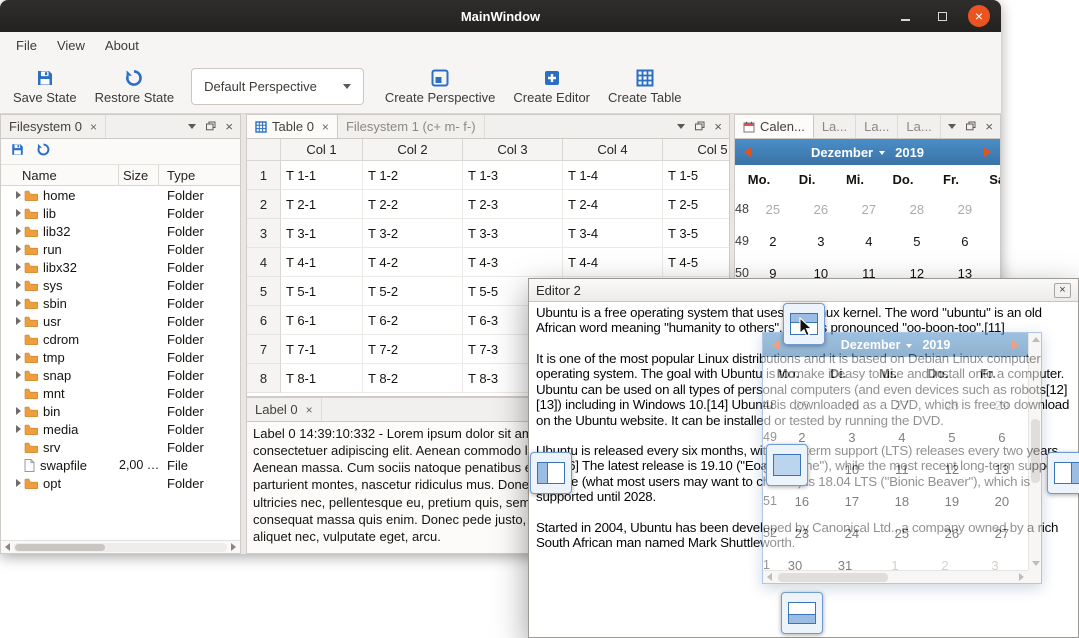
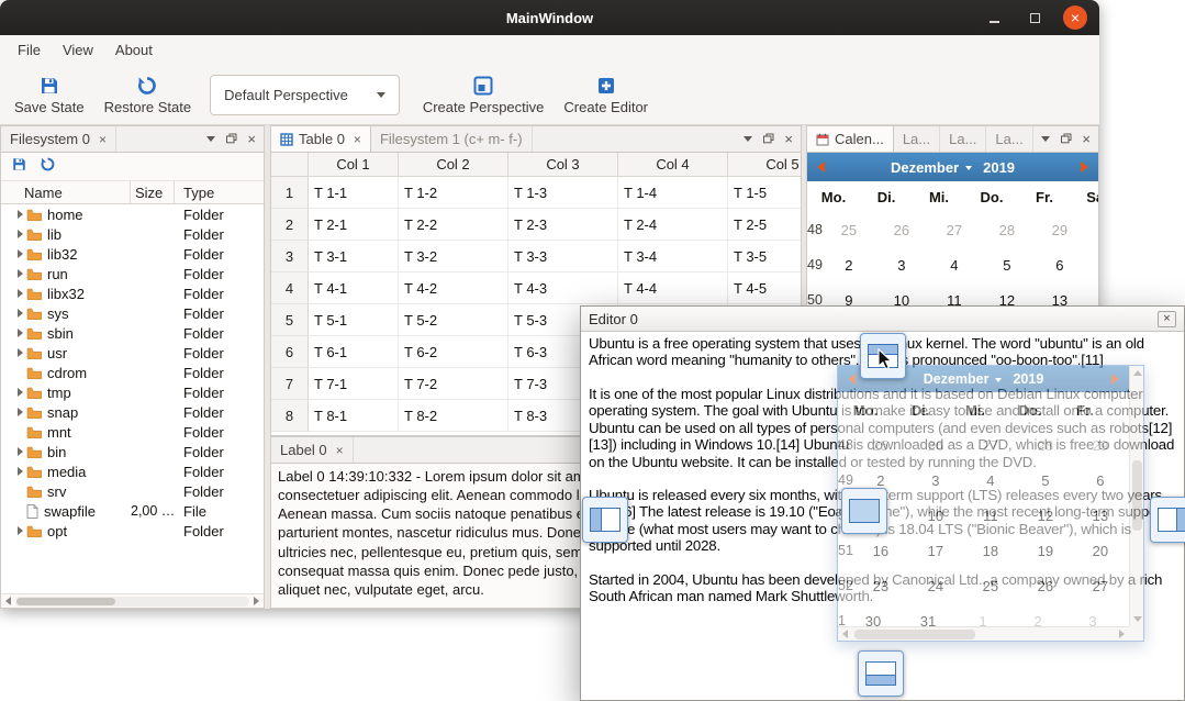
  MainWindow
  ×
  File
  View
  About
  Save State
  Restore State
  Default Perspective
  Create Perspective
  Create Editor
- Create Table
  Filesystem 0
  ×
  ×
  Name
  Size
  Type
  home
  Folder
  lib
  Folder
  lib32
  Folder
  run
  Folder
  libx32
  Folder
  sys
  Folder
  sbin
  Folder
  usr
  Folder
  cdrom
  Folder
  tmp
  Folder
  snap
  Folder
  mnt
  Folder
  bin
  Folder
  media
  Folder
  srv
  Folder
  swapfile
  2,00 …
  File
  opt
  Folder
  Table 0
  ×
  Filesystem 1 (c+ m- f-)
  ×
  Col 1
  Col 2
  Col 3
  Col 4
  Col 5
  1
  T 1-1
  T 1-2
  T 1-3
  T 1-4
  T 1-5
  2
  T 2-1
  T 2-2
  T 2-3
  T 2-4
  T 2-5
  3
  T 3-1
  T 3-2
  T 3-3
  T 3-4
  T 3-5
  4
  T 4-1
  T 4-2
  T 4-3
  T 4-4
  T 4-5
  5
  T 5-1
  T 5-2
- T 5-5
+ T 5-3
  6
  T 6-1
  T 6-2
  T 6-3
  7
  T 7-1
  T 7-2
  T 7-3
  8
  T 8-1
  T 8-2
  T 8-3
  Label 0
  ×
  Label 0 14:39:10:332 - Lorem ipsum dolor sit a consectetuer adipiscing elit. Aenean commodo l Aenean massa. Cum sociis natoque penatibus parturient montes, nascetur ridiculus mus. Done ultricies nec, pellentesque eu, pretium quis, sem consequat massa quis enim. Donec pede justo, aliquet nec, vulputate eget, arcu.
  Calen...
  La...
  La...
  La...
  ×
  Dezember
  2019
  Mo.
  Di.
  Mi.
  Do.
  Fr.
  48
  25
  26
  27
  28
  29
  49
  2
  3
  4
  5
  6
  50
  9
  10
  11
  12
  13
- Editor 2
+ Editor 0
  ×
  Ubuntu is a free operating system that usesux kernel. The word "ubuntu" is an old African word meaning "humanity to others". pronounced "oo-boon-too".[11]
  It is one of the most popular Linux distributions and it is based on Debian Linux computer operating system. The goal with Ubuntu is to make it easy to use and install onto a computer. Ubuntu can be used on all types of personal computers (and even devices such as robots[12][13]) including in Windows 10.[14] Ubuntu is downloaded as a DVD, which is free to download on the Ubuntu website. It can be installed or tested by running the DVD.
  Ubuntu is released every six months, witerm support (LTS) releases every two years.] The latest release is 19.10 ("Eoane"), while the most recent long-term supp e (what most users may want to cs 18.04 LTS ("Bionic Beaver"), which is supported until 2028.
  Started in 2004, Ubuntu has been developed by Canonical Ltd., a company owned by a rich South African man named Mark Shuttleworth.
  Dezember
  2019
  Mo.
  Di.
  Mi.
  Do.
  Fr.
  48
  25
  26
  27
  28
  29
  49
  2
  3
  4
  5
  6
  10
  11
  12
  13
  51
  16
  17
  18
  19
  20
  52
  23
  24
  25
  26
  27
  1
  30
  31
  1
  2
  3
